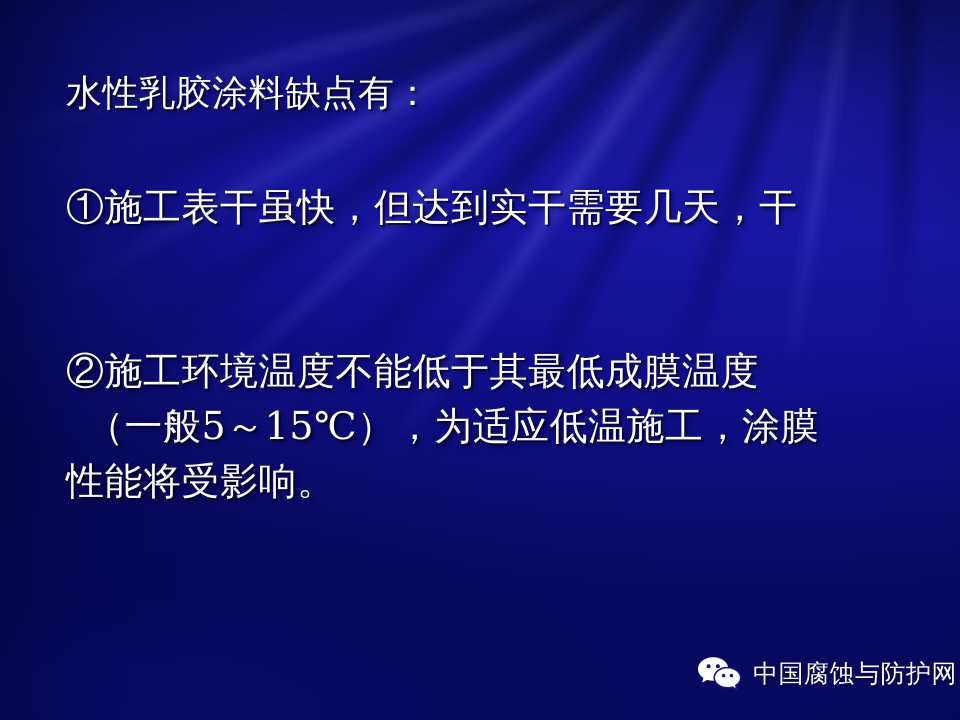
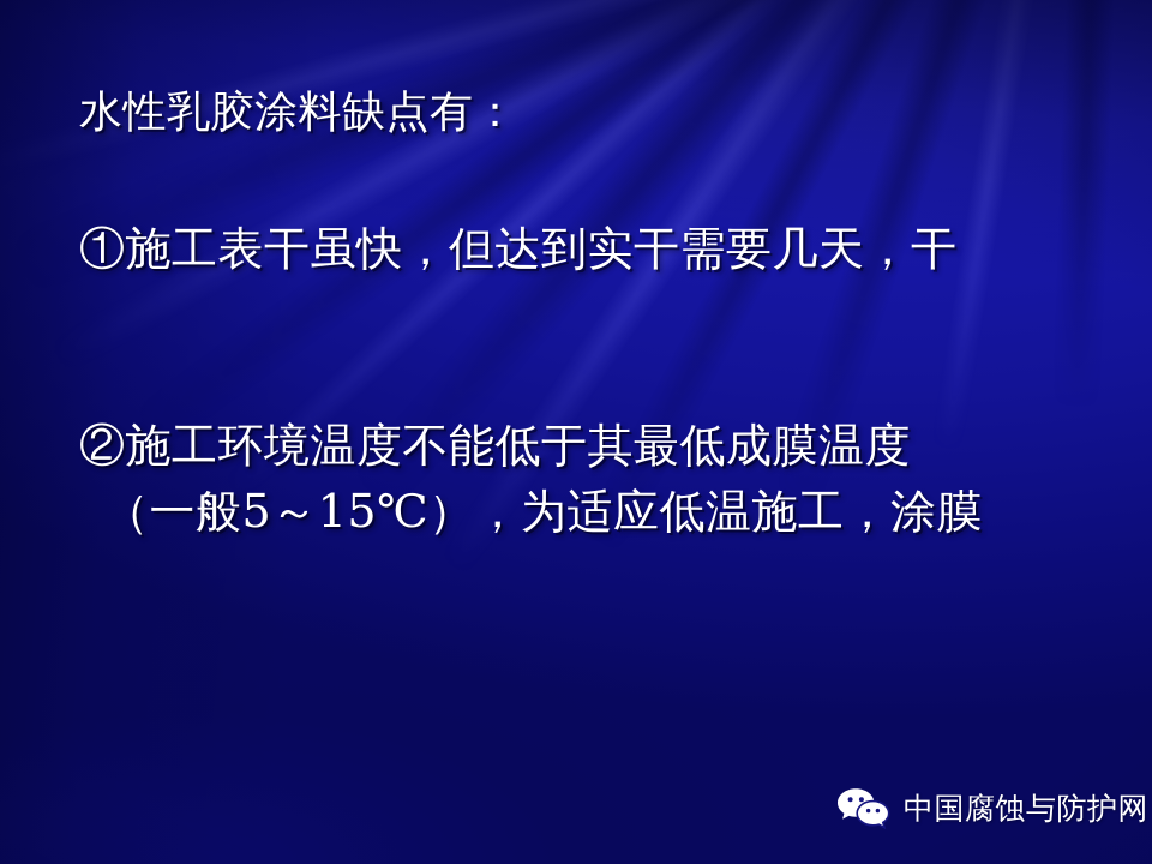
  水性乳胶涂料缺点有：
  ①施工表干虽快，但达到实干需要几天，干
  ②施工环境温度不能低于其最低成膜温度
  （一般5～15℃），为适应低温施工，涂膜
- 性能将受影响。
  中国腐蚀与防护网
